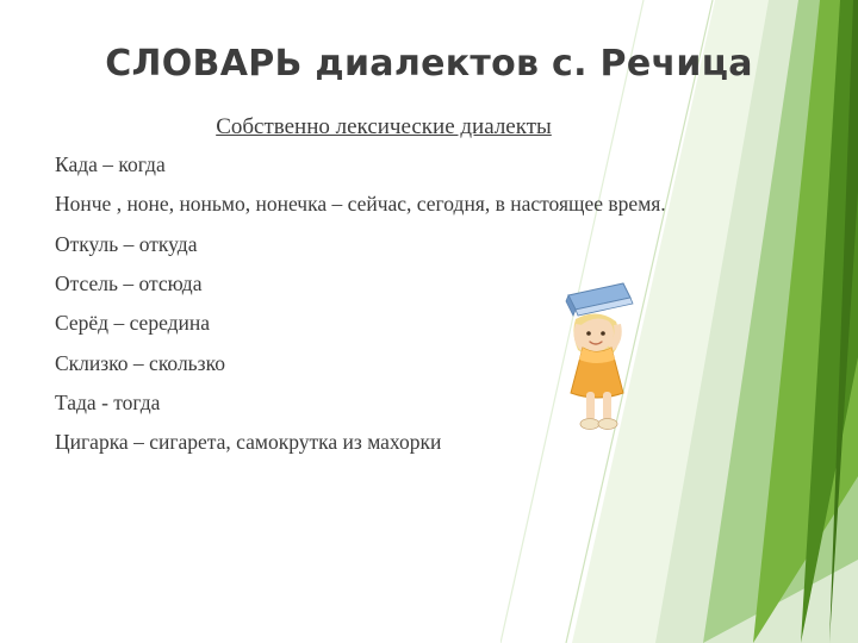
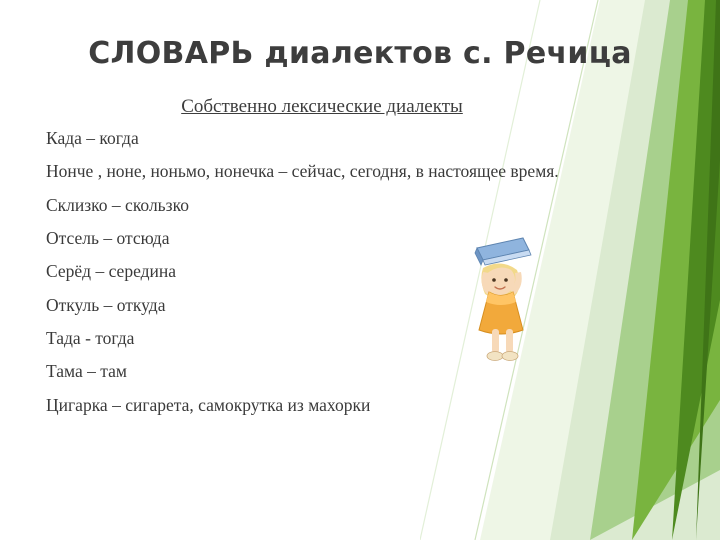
  СЛОВАРЬ диалектов с. Речица
  Собственно лексические диалекты
  Када – когда
  Нонче , ноне, ноньмо, нонечка – сейчас, сегодня, в настоящее время.
- Откуль – откуда
+ Склизко – скользко
  Отсель – отсюда
  Серёд – середина
- Склизко – скользко
+ Откуль – откуда
  Тада - тогда
+ Тама – там
  Цигарка – сигарета, самокрутка из махорки
